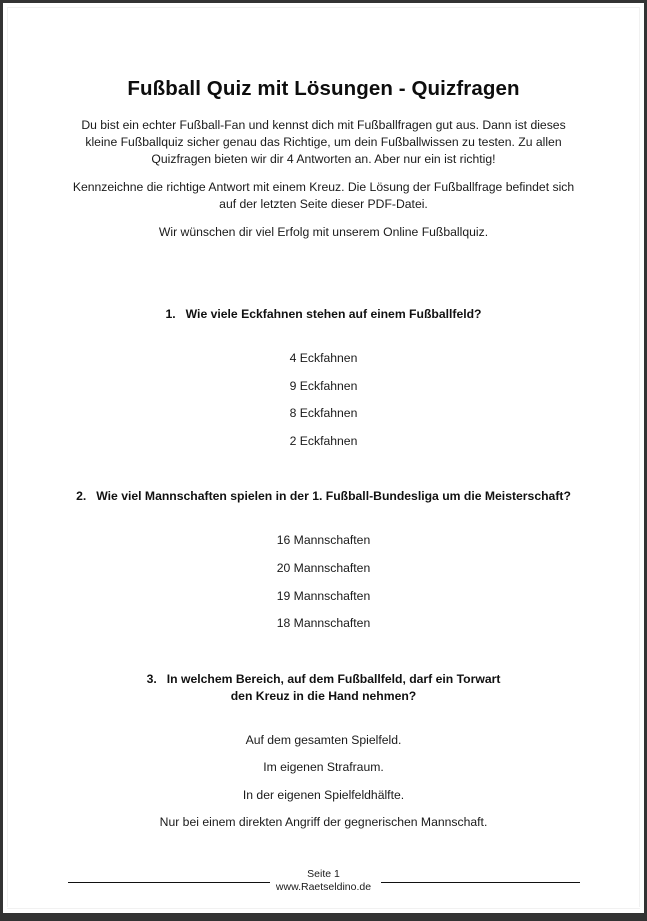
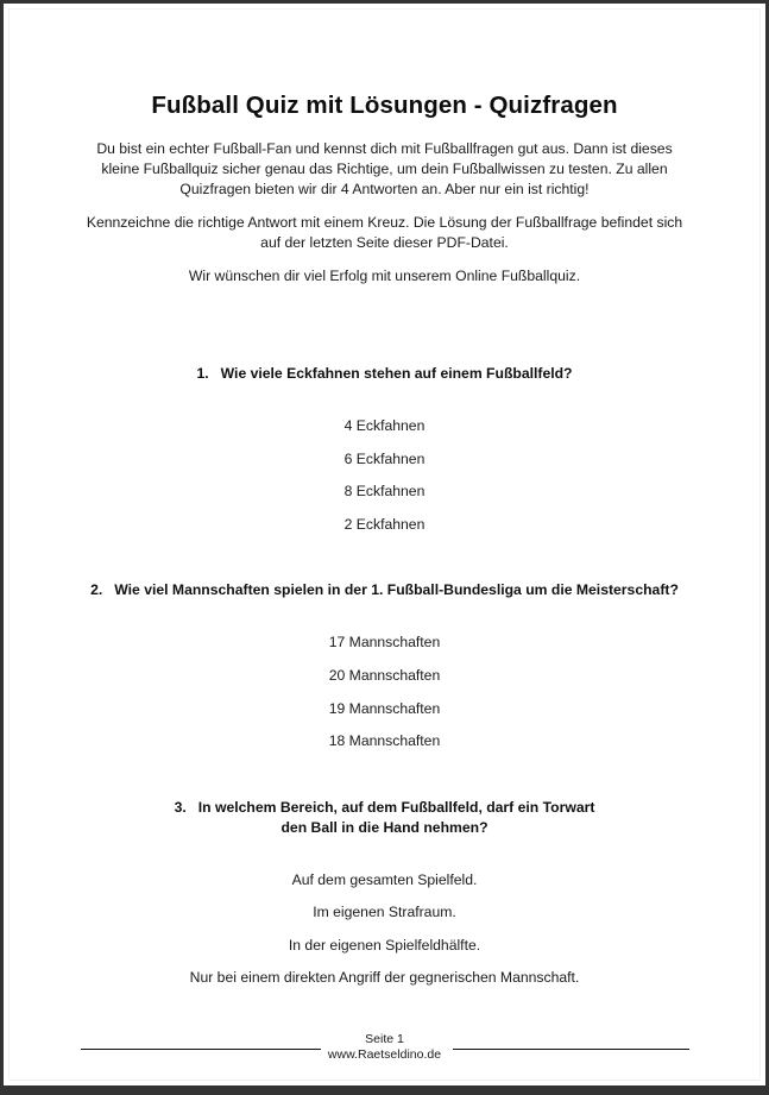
  Fußball Quiz mit Lösungen - Quizfragen
  Du bist ein echter Fußball-Fan und kennst dich mit Fußballfragen gut aus. Dann ist dieses
  kleine Fußballquiz sicher genau das Richtige, um dein Fußballwissen zu testen. Zu allen
  Quizfragen bieten wir dir 4 Antworten an. Aber nur ein ist richtig!
  Kennzeichne die richtige Antwort mit einem Kreuz. Die Lösung der Fußballfrage befindet sich
  auf der letzten Seite dieser PDF-Datei.
  Wir wünschen dir viel Erfolg mit unserem Online Fußballquiz.
  1. Wie viele Eckfahnen stehen auf einem Fußballfeld?
  4 Eckfahnen
- 9 Eckfahnen
+ 6 Eckfahnen
  8 Eckfahnen
  2 Eckfahnen
  2. Wie viel Mannschaften spielen in der 1. Fußball-Bundesliga um die Meisterschaft?
- 16 Mannschaften
+ 17 Mannschaften
  20 Mannschaften
  19 Mannschaften
  18 Mannschaften
  3. In welchem Bereich, auf dem Fußballfeld, darf ein Torwart
- den Kreuz in die Hand nehmen?
+ den Ball in die Hand nehmen?
  Auf dem gesamten Spielfeld.
  Im eigenen Strafraum.
  In der eigenen Spielfeldhälfte.
  Nur bei einem direkten Angriff der gegnerischen Mannschaft.
  Seite 1
  www.Raetseldino.de
